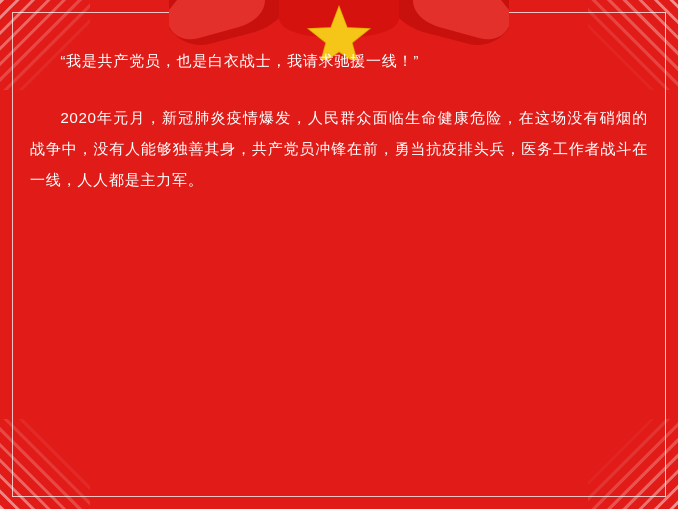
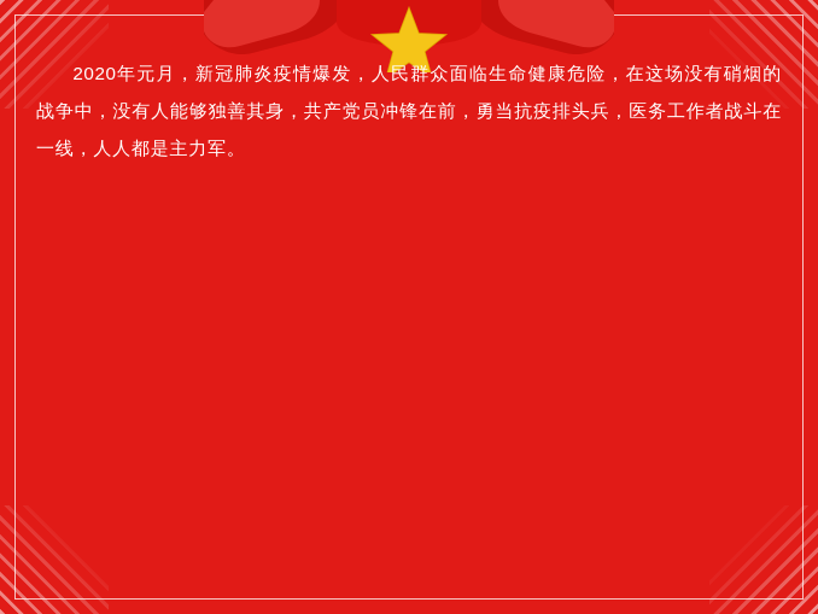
- “我是共产党员，也是白衣战士，我请求驰援一线！”
  2020年元月，新冠肺炎疫情爆发，人民群众面临生命健康危险，在这场没有硝烟的战争中，没有人能够独善其身，共产党员冲锋在前，勇当抗疫排头兵，医务工作者战斗在一线，人人都是主力军。
